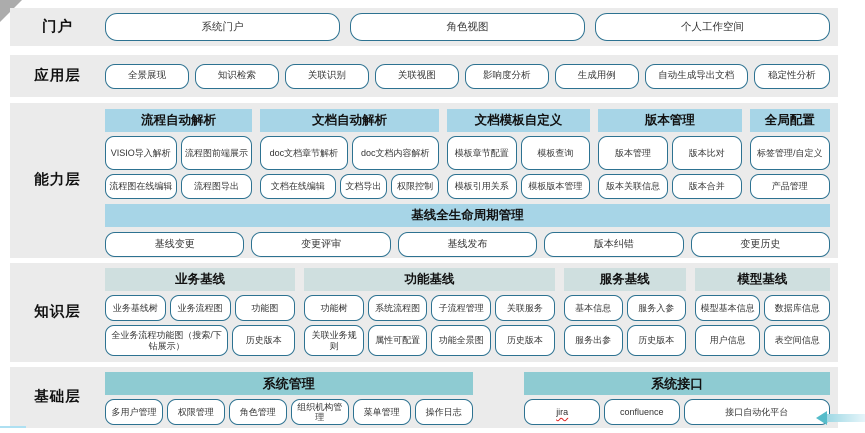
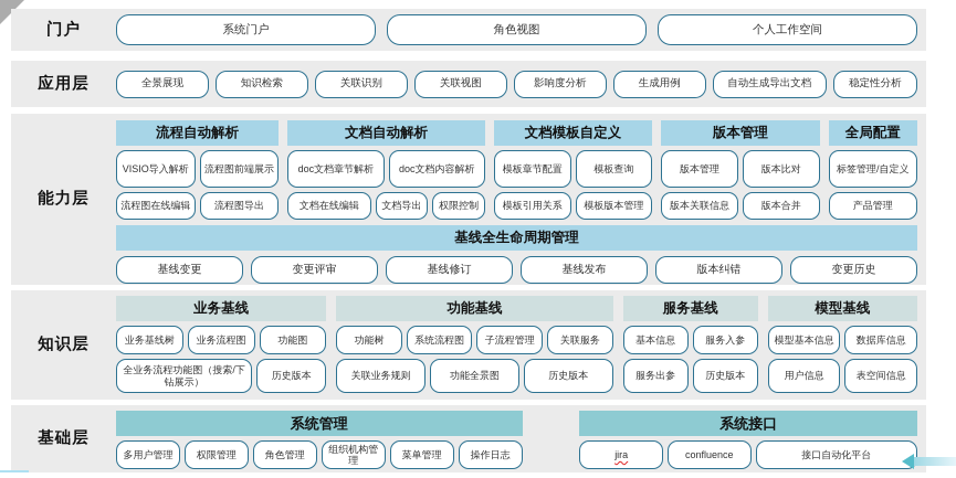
  门户
  系统门户
  角色视图
  个人工作空间
  应用层
  全景展现
  知识检索
  关联识别
  关联视图
  影响度分析
  生成用例
  自动生成导出文档
  稳定性分析
  能力层
  流程自动解析
  VISIO导入解析
  流程图前端展示
  流程图在线编辑
  流程图导出
  文档自动解析
  doc文档章节解析
  doc文档内容解析
  文档在线编辑
  文档导出
  权限控制
  文档模板自定义
  模板章节配置
  模板查询
  模板引用关系
  模板版本管理
  版本管理
  版本管理
  版本比对
  版本关联信息
  版本合并
  全局配置
  标签管理/自定义
  产品管理
  基线全生命周期管理
  基线变更
  变更评审
+ 基线修订
  基线发布
  版本纠错
  变更历史
  知识层
  业务基线
  业务基线树
  业务流程图
  功能图
  全业务流程功能图（搜索/下钻展示）
  历史版本
  功能基线
  功能树
  系统流程图
  子流程管理
  关联服务
  关联业务规则
- 属性可配置
  功能全景图
  历史版本
  服务基线
  基本信息
  服务入参
  服务出参
  历史版本
  模型基线
  模型基本信息
  数据库信息
  用户信息
  表空间信息
  基础层
  系统管理
  多用户管理
  权限管理
  角色管理
  组织机构管理
  菜单管理
  操作日志
  系统接口
  jira
  confluence
  接口自动化平台
